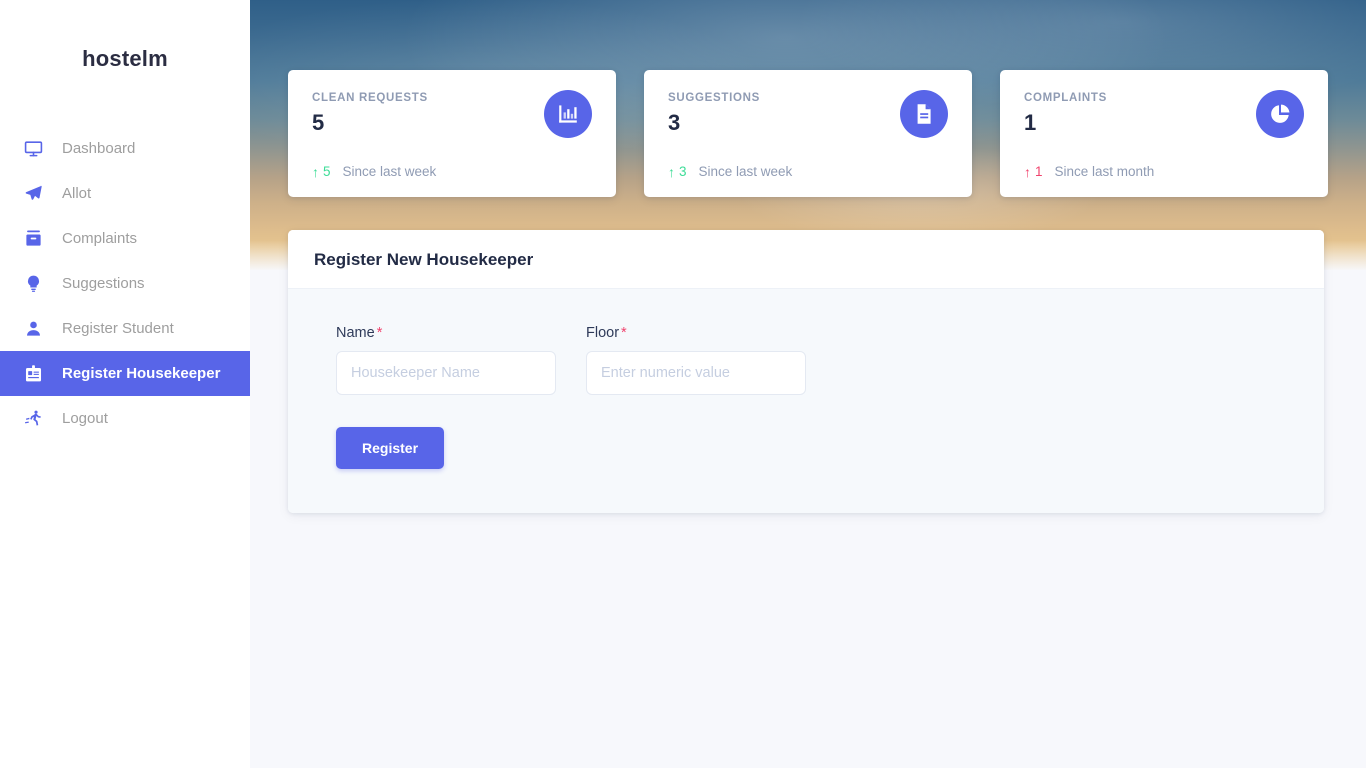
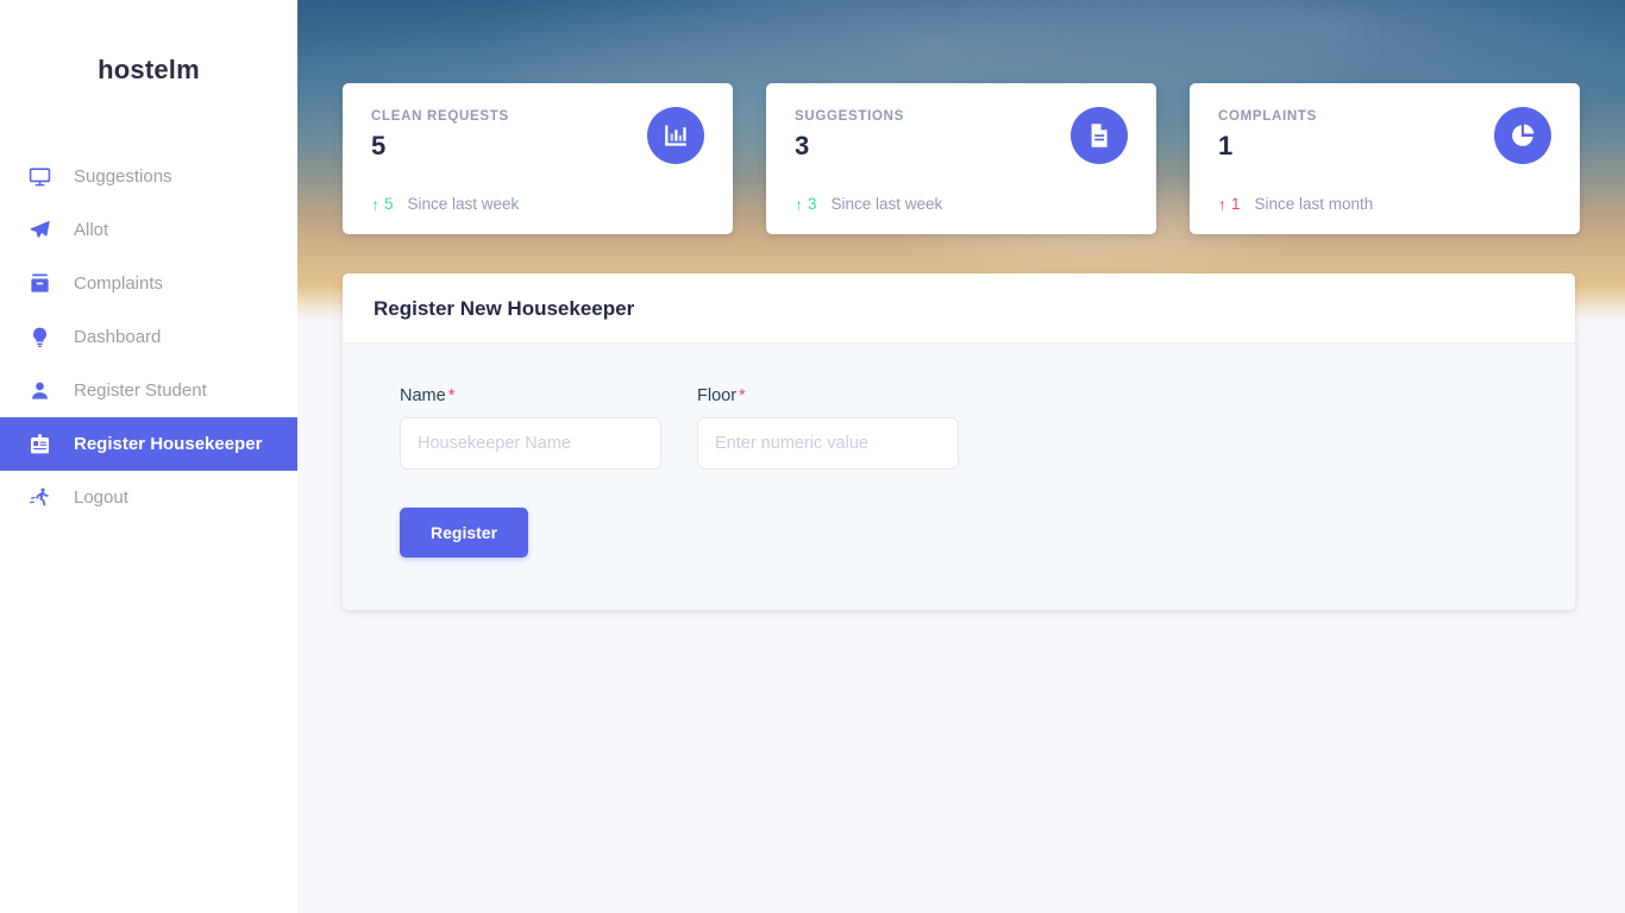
  hostelm
- Dashboard
+ Suggestions
  Allot
  Complaints
- Suggestions
+ Dashboard
  Register Student
  Register Housekeeper
  Logout
  CLEAN REQUESTS
  5
  ↑
  5
  Since last week
  SUGGESTIONS
  3
  ↑
  3
  Since last week
  COMPLAINTS
  1
  ↑
  1
  Since last month
  Register New Housekeeper
  Name *
  Housekeeper Name
  Floor *
  Enter numeric value
  Register
